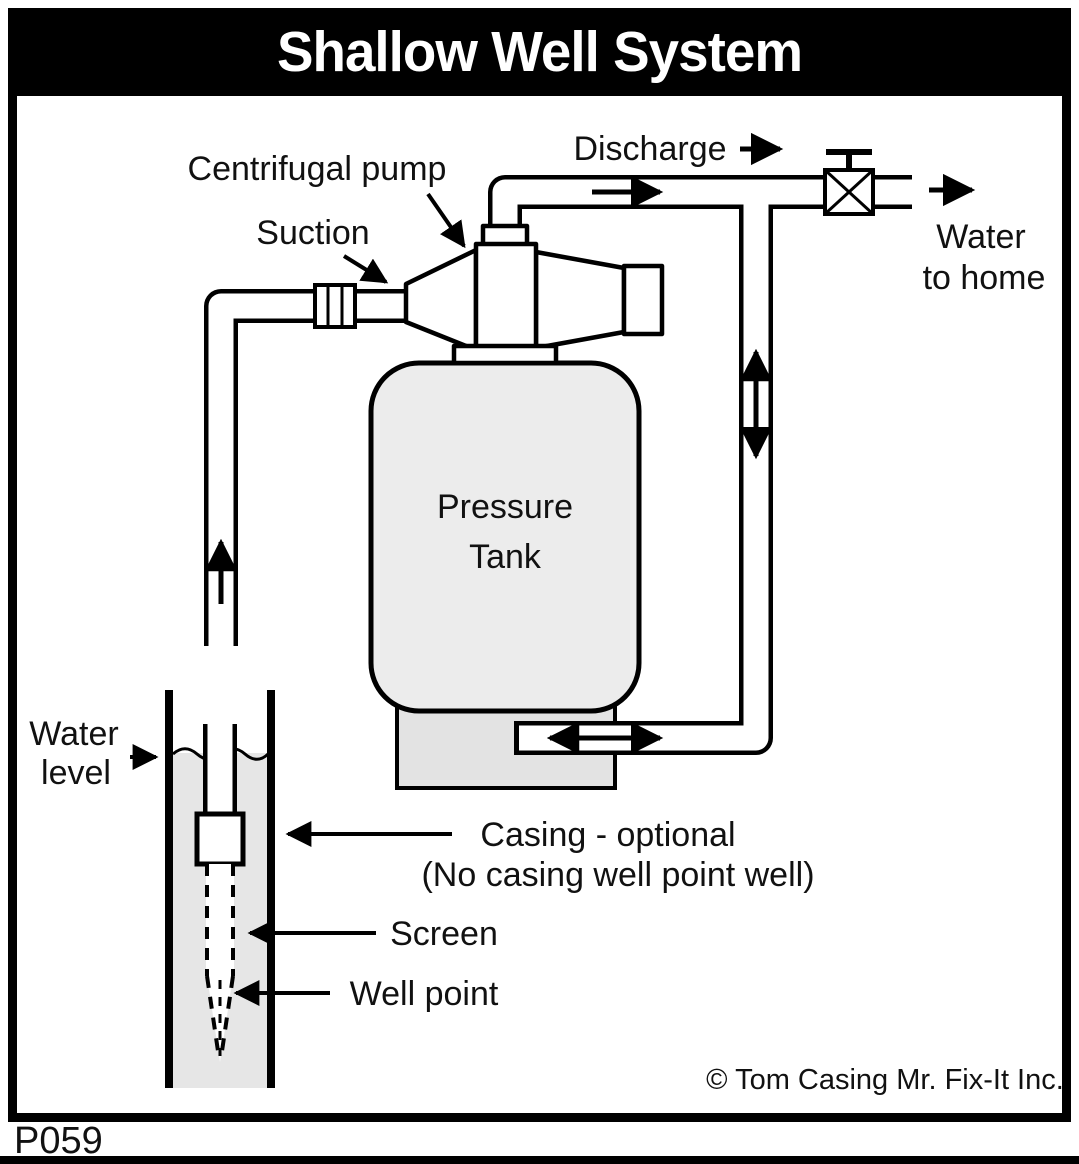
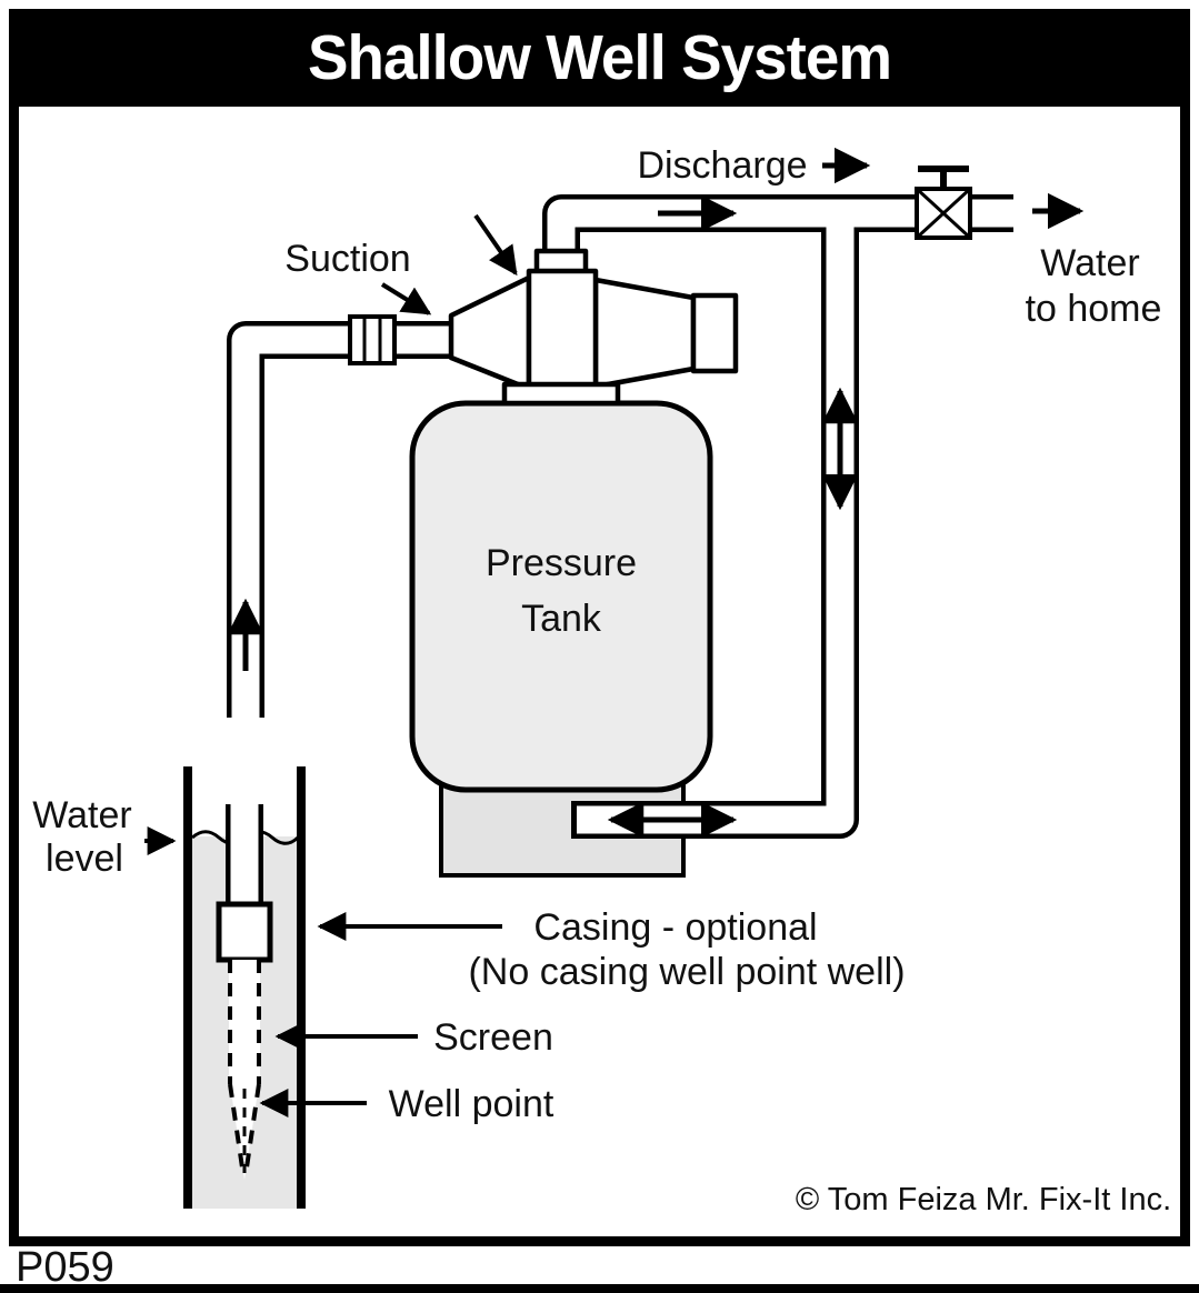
  Shallow Well System
- Centrifugal pump
  Suction
  Discharge
  Water
  to home
  Pressure
  Tank
  Water
  level
  Casing - optional
  (No casing well point well)
  Screen
  Well point
- © Tom Casing Mr. Fix-It Inc.
+ © Tom Feiza Mr. Fix-It Inc.
  P059
